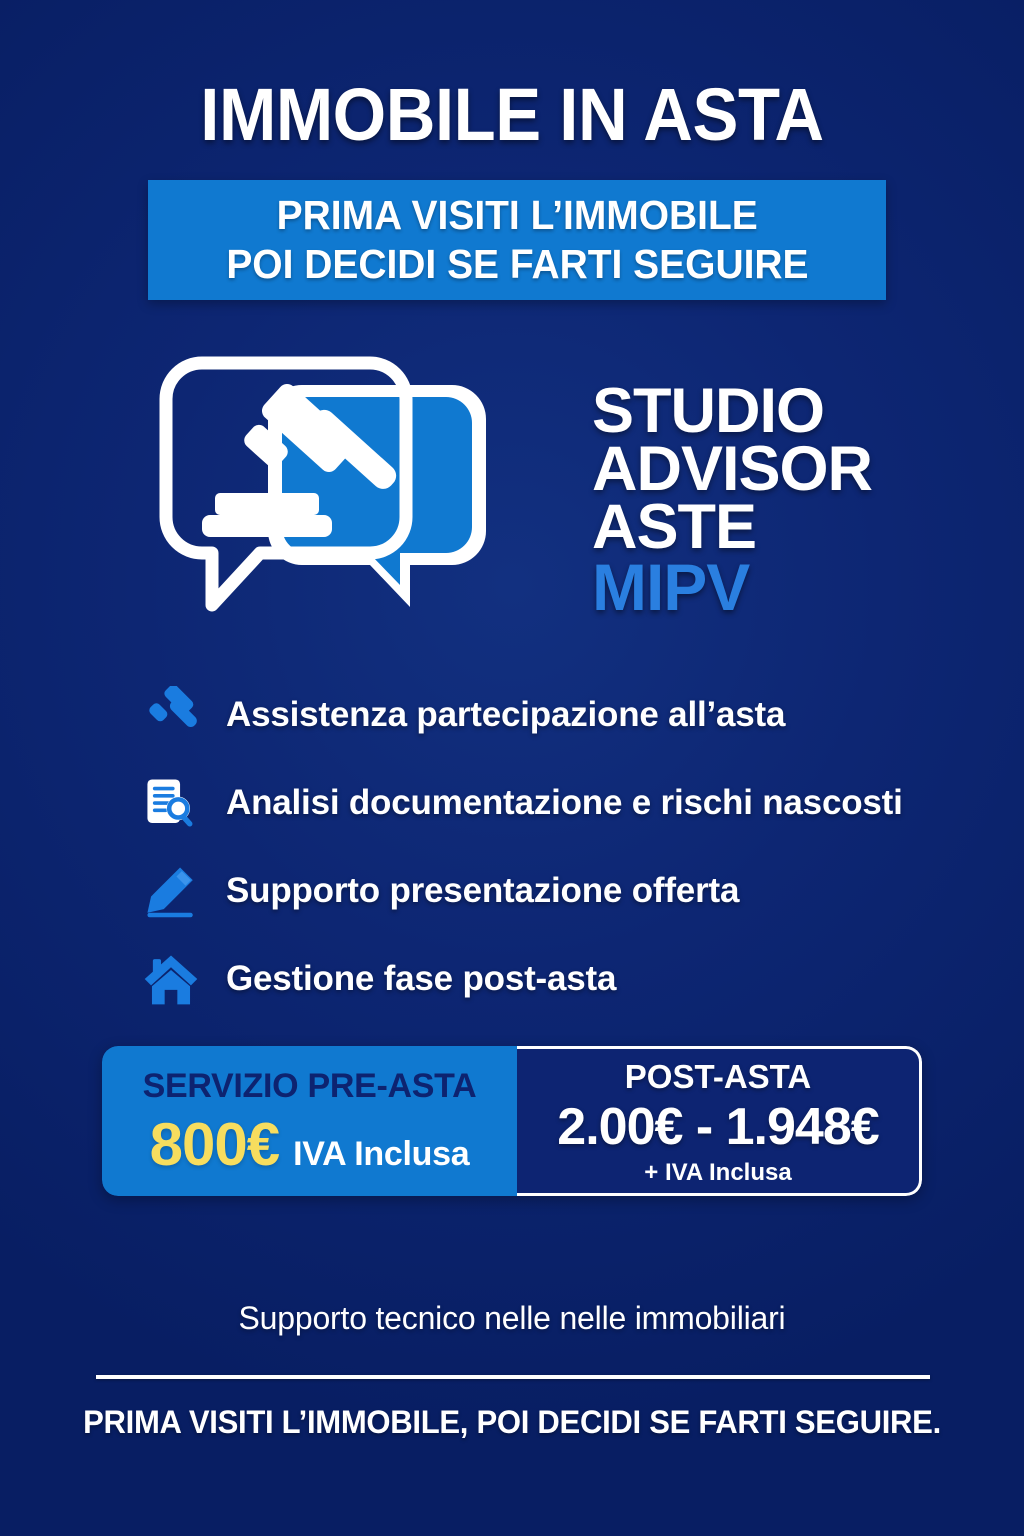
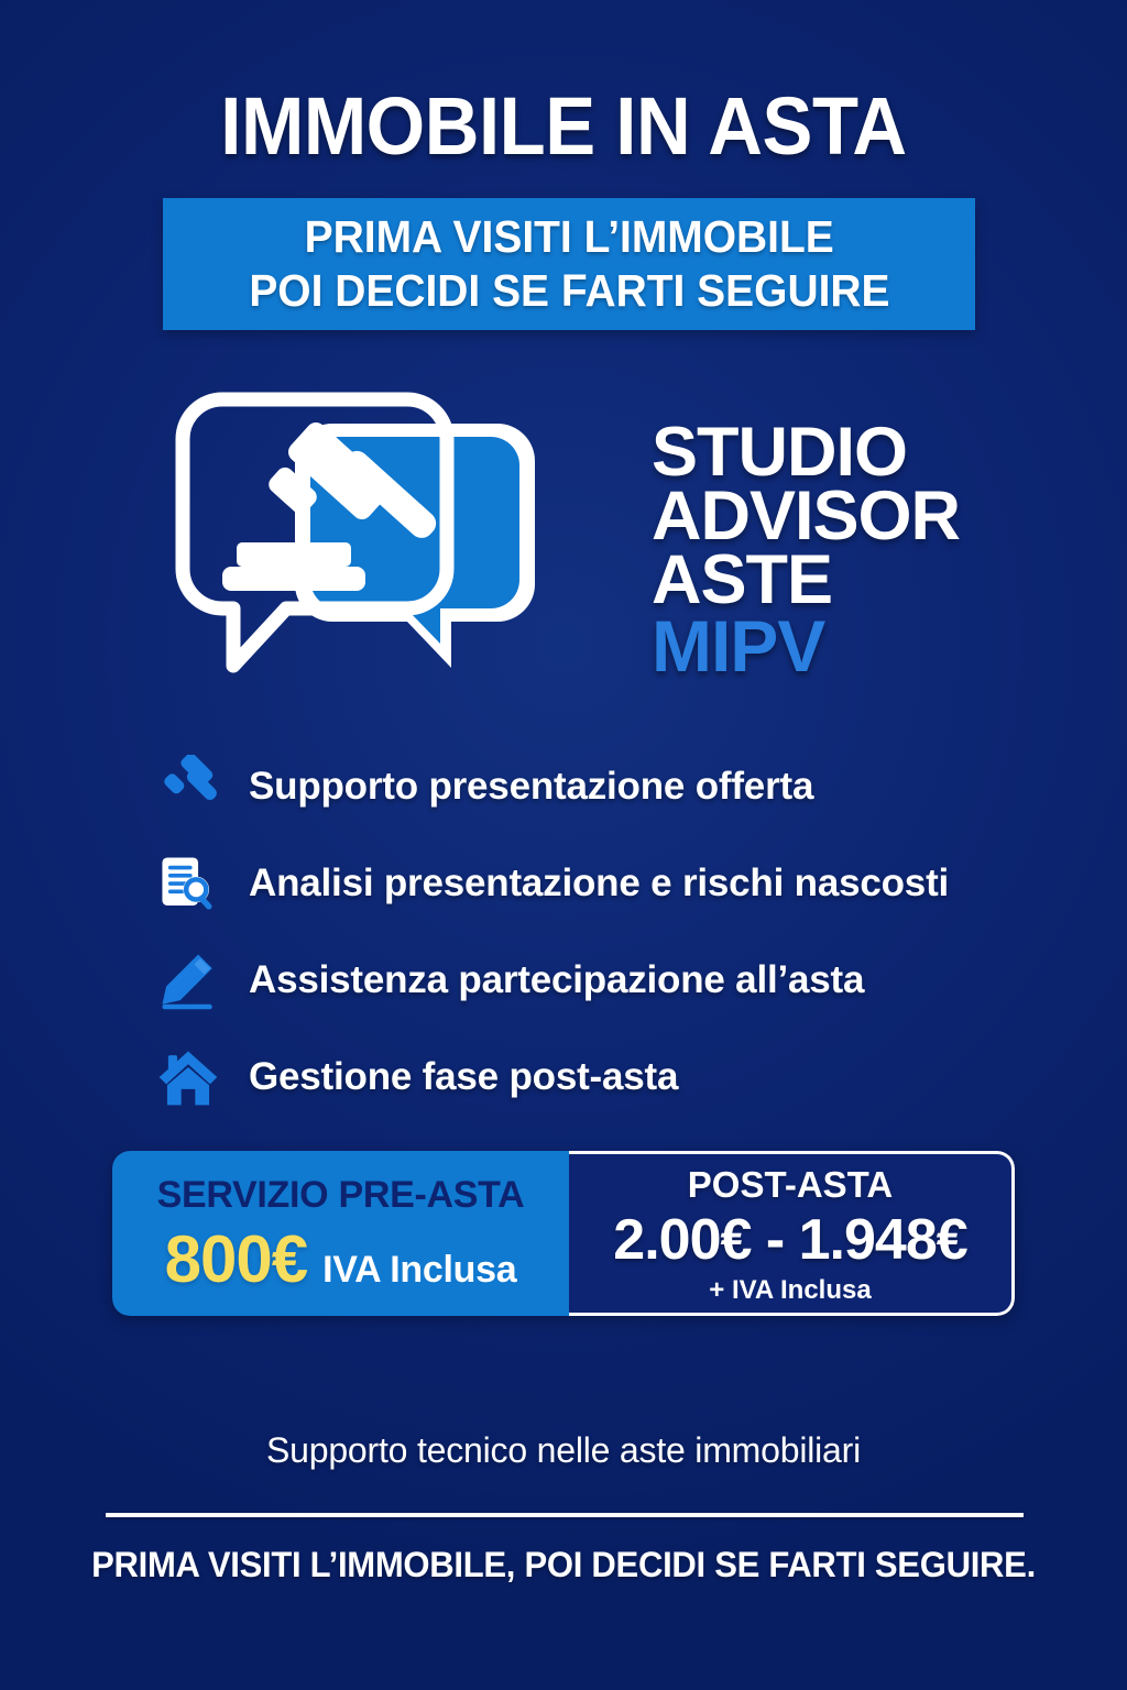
  IMMOBILE IN ASTA
  PRIMA VISITI L’IMMOBILE
  POI DECIDI SE FARTI SEGUIRE
  STUDIO
  ADVISOR
  ASTE
  MIPV
- Assistenza partecipazione all’asta
+ Supporto presentazione offerta
- Analisi documentazione e rischi nascosti
+ Analisi presentazione e rischi nascosti
- Supporto presentazione offerta
+ Assistenza partecipazione all’asta
  Gestione fase post-asta
  SERVIZIO PRE-ASTA
  800€
  IVA Inclusa
  POST-ASTA
  2.00€ - 1.948€
  + IVA Inclusa
- Supporto tecnico nelle nelle immobiliari
+ Supporto tecnico nelle aste immobiliari
  PRIMA VISITI L’IMMOBILE, POI DECIDI SE FARTI SEGUIRE.
